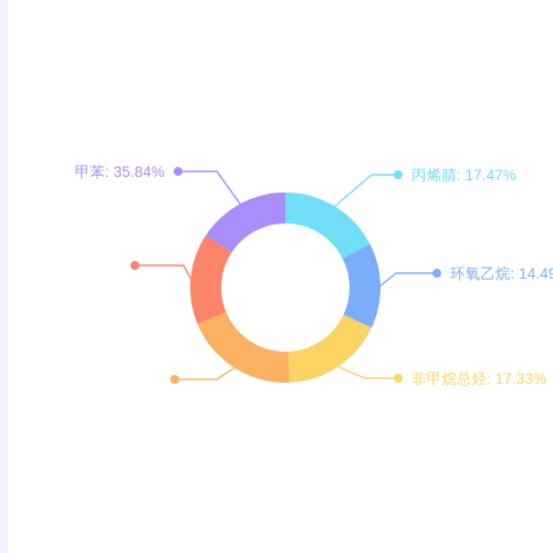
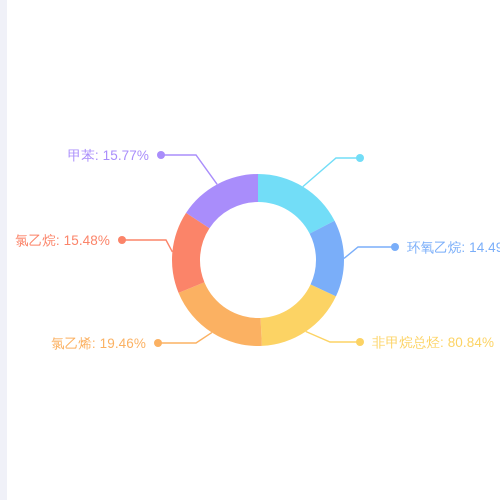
- 丙烯腈: 17.47%
  环氧乙烷: 14.4
- 非甲烷总烃: 17.33%
+ 非甲烷总烃: 80.84%
+ 氯乙烯: 19.46%
+ 氯乙烷: 15.48%
- 甲苯: 35.84%
+ 甲苯: 15.77%
